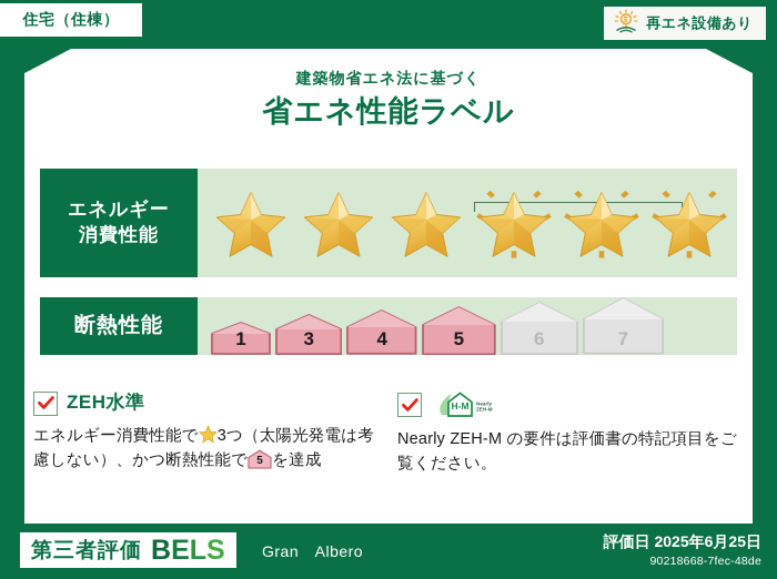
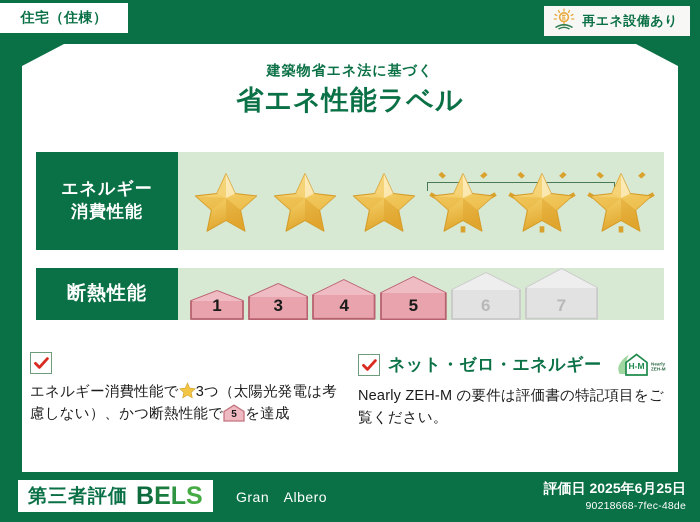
  住宅（住棟）
  再エネ設備あり
  建築物省エネ法に基づく
  省エネ性能ラベル
  エネルギー
  消費性能
  断熱性能
  1
  3
  4
  5
  6
  7
- ZEH水準
  エネルギー消費性能で 3つ（太陽光発電は考慮しない）、かつ断熱性能で
  5
  を達成
+ ネット・ゼロ・エネルギー
  H-M
  Nearly ZEH-M の要件は評価書の特記項目をご覧ください。
  第三者評価
  B
  E
  L
  S
  Gran Albero
  評価日 2025年6月25日
  90218668-7fec-48de
